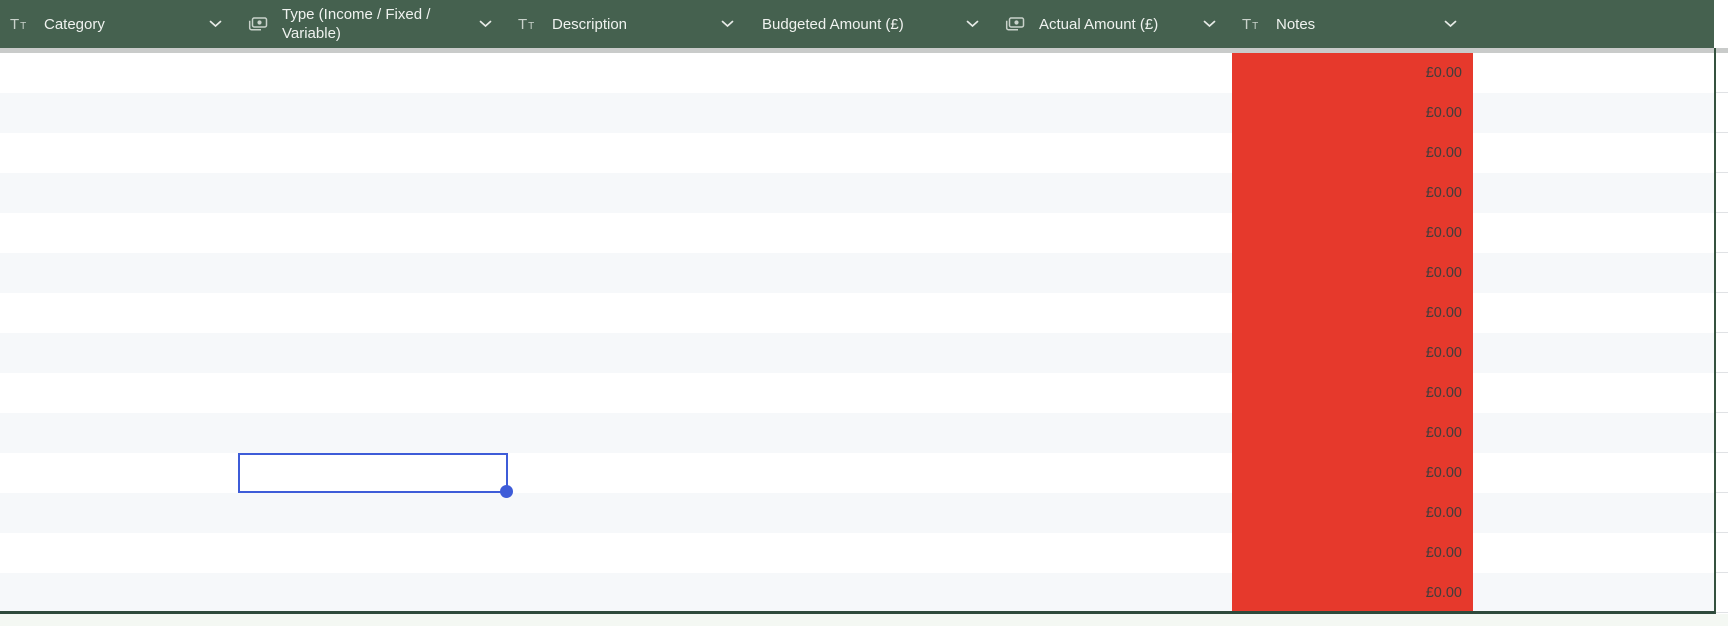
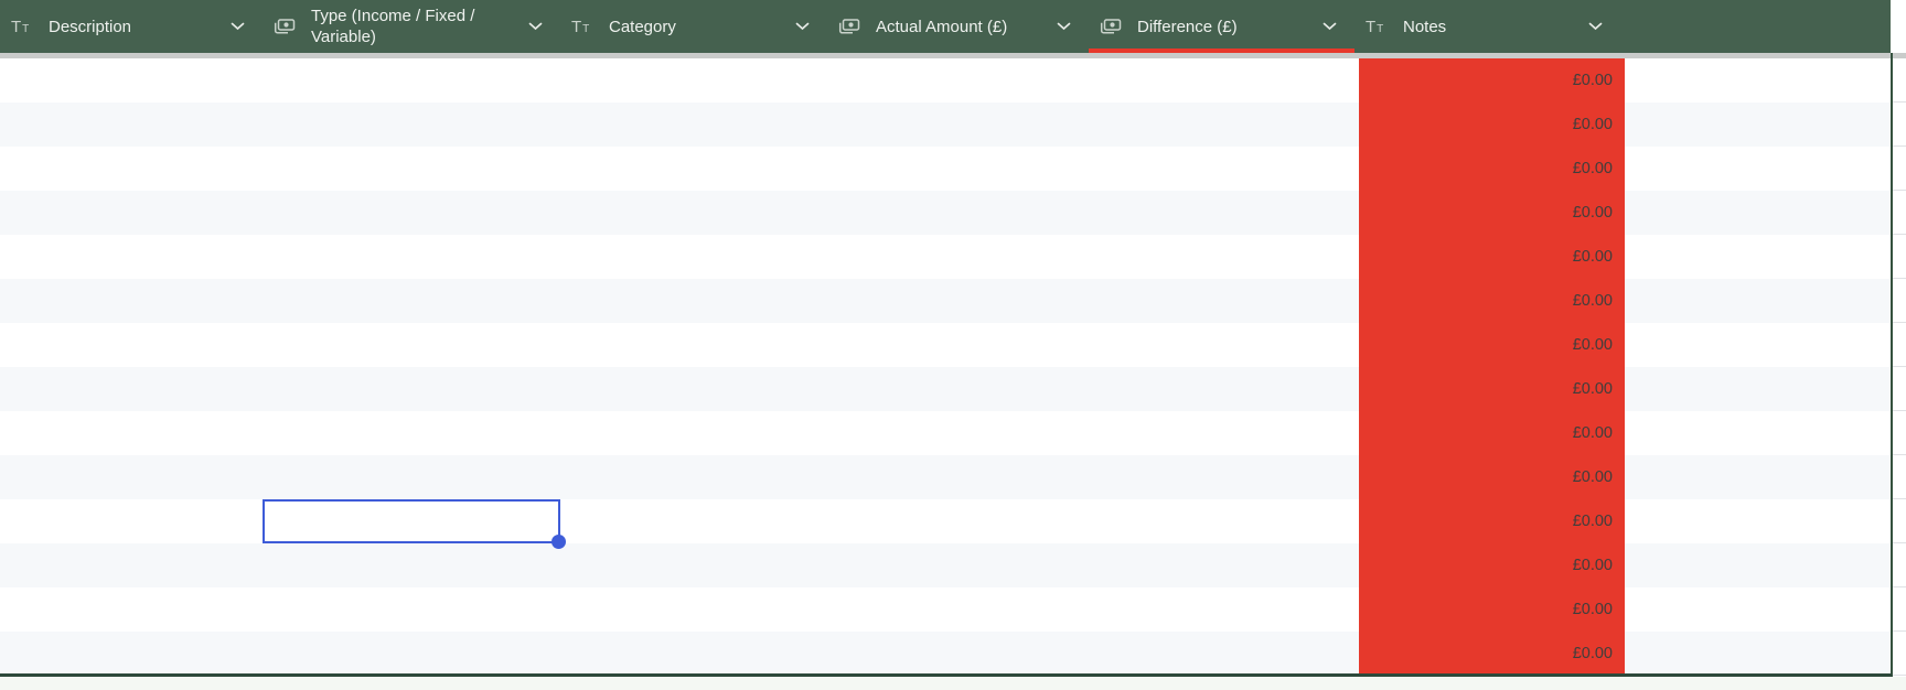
  T
  T
- Category
+ Description
  Type (Income / Fixed / Variable)
  T
  T
- Description
+ Category
- Budgeted Amount (£)
  Actual Amount (£)
+ Difference (£)
  T
  T
  Notes
  £0.00
  £0.00
  £0.00
  £0.00
  £0.00
  £0.00
  £0.00
  £0.00
  £0.00
  £0.00
  £0.00
  £0.00
  £0.00
  £0.00
